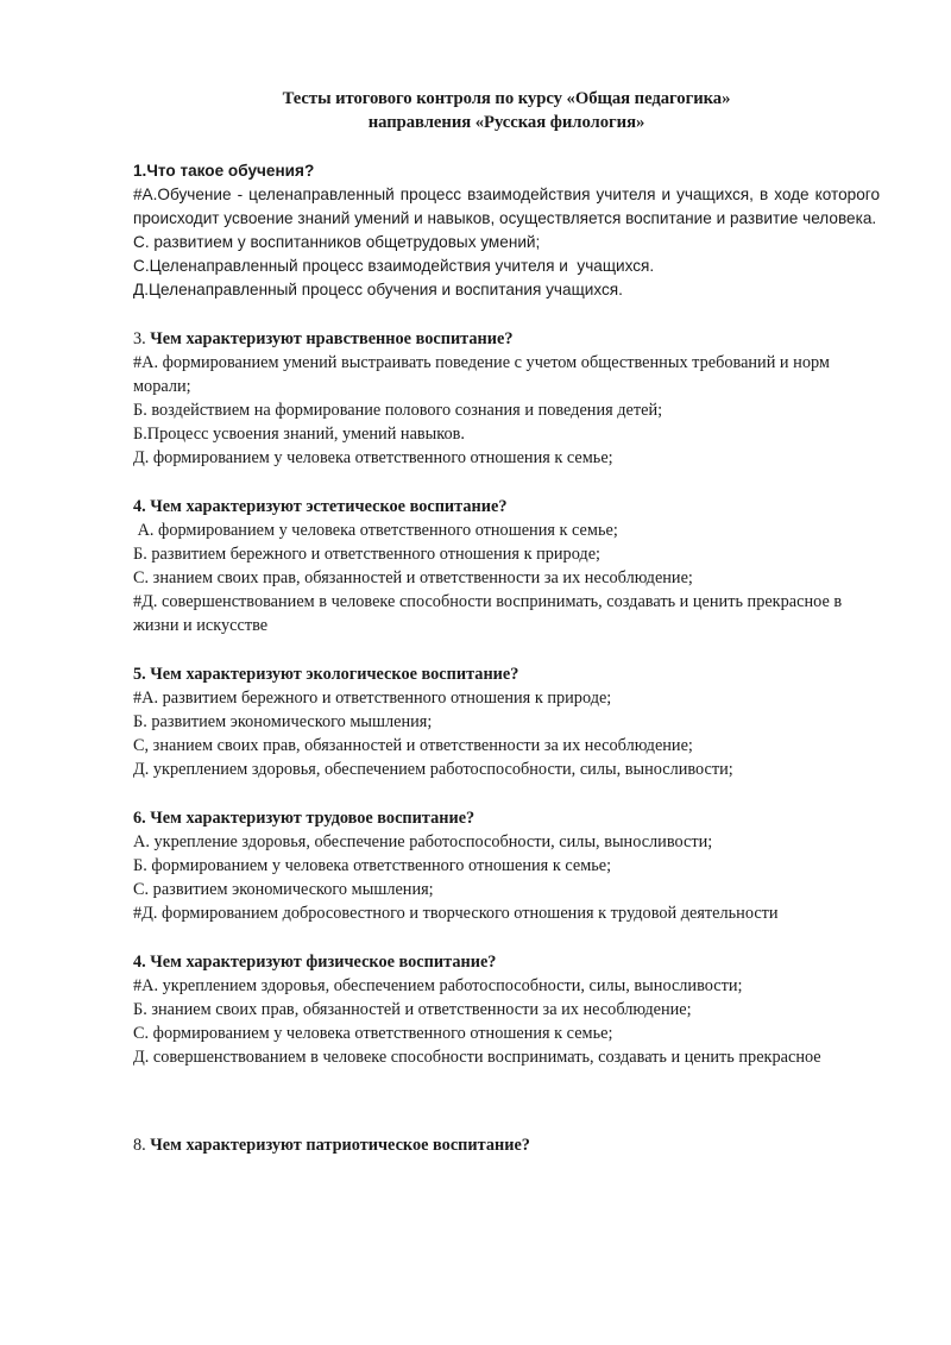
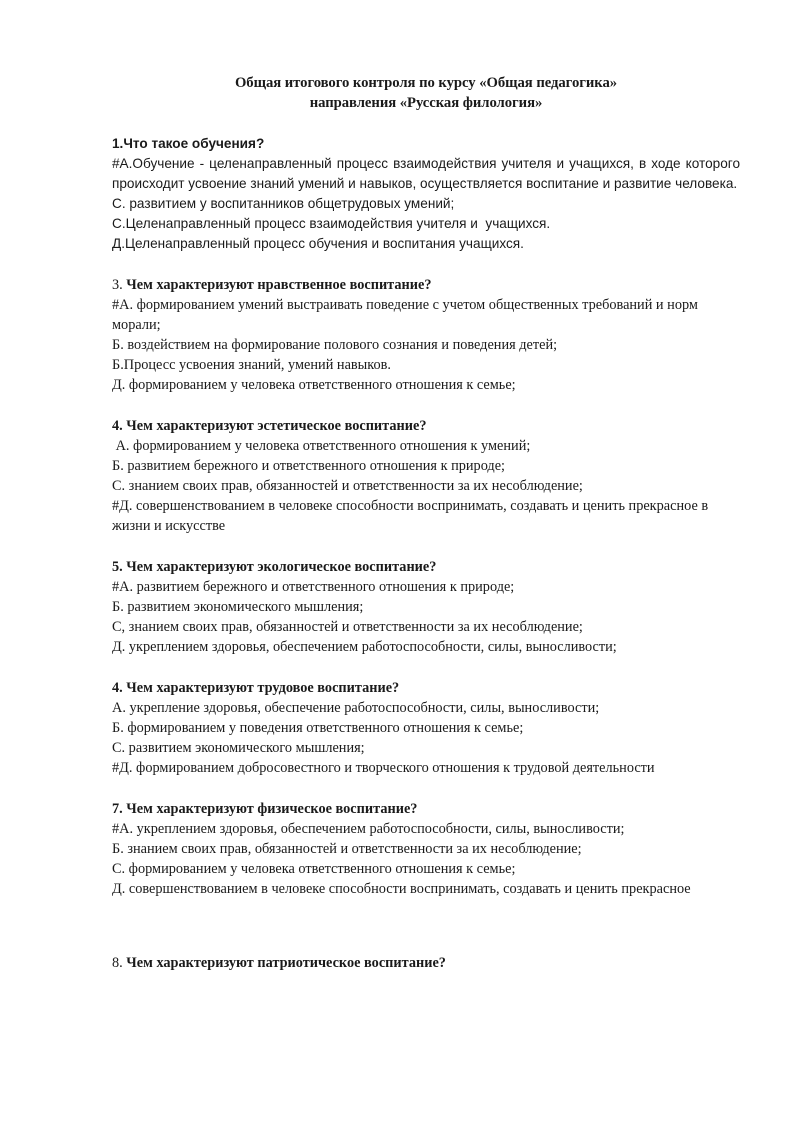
- Тесты итогового контроля по курсу «Общая педагогика»
+ Общая итогового контроля по курсу «Общая педагогика»
  направления «Русская филология»
  1.Что такое обучения?
  #А.Обучение - целенаправленный процесс взаимодействия учителя и учащихся, в ходе которого происходит усвоение знаний умений и навыков, осуществляется воспитание и развитие человека.
  С. развитием у воспитанников общетрудовых умений;
  С.Целенаправленный процесс взаимодействия учителя и учащихся.
  Д.Целенаправленный процесс обучения и воспитания учащихся.
  3. Чем характеризуют нравственное воспитание?
  #А. формированием умений выстраивать поведение с учетом общественных требований и норм морали;
  Б. воздействием на формирование полового сознания и поведения детей;
  Б.Процесс усвоения знаний, умений навыков.
  Д. формированием у человека ответственного отношения к семье;
  4. Чем характеризуют эстетическое воспитание?
- А. формированием у человека ответственного отношения к семье;
+ А. формированием у человека ответственного отношения к умений;
  Б. развитием бережного и ответственного отношения к природе;
  С. знанием своих прав, обязанностей и ответственности за их несоблюдение;
  #Д. совершенствованием в человеке способности воспринимать, создавать и ценить прекрасное в жизни и искусстве
  5. Чем характеризуют экологическое воспитание?
  #А. развитием бережного и ответственного отношения к природе;
  Б. развитием экономического мышления;
  С, знанием своих прав, обязанностей и ответственности за их несоблюдение;
  Д. укреплением здоровья, обеспечением работоспособности, силы, выносливости;
- 6. Чем характеризуют трудовое воспитание?
+ 4. Чем характеризуют трудовое воспитание?
  А. укрепление здоровья, обеспечение работоспособности, силы, выносливости;
- Б. формированием у человека ответственного отношения к семье;
+ Б. формированием у поведения ответственного отношения к семье;
  С. развитием экономического мышления;
  #Д. формированием добросовестного и творческого отношения к трудовой деятельности
- 4. Чем характеризуют физическое воспитание?
+ 7. Чем характеризуют физическое воспитание?
  #А. укреплением здоровья, обеспечением работоспособности, силы, выносливости;
  Б. знанием своих прав, обязанностей и ответственности за их несоблюдение;
  С. формированием у человека ответственного отношения к семье;
  Д. совершенствованием в человеке способности воспринимать, создавать и ценить прекрасное
  8. Чем характеризуют патриотическое воспитание?
